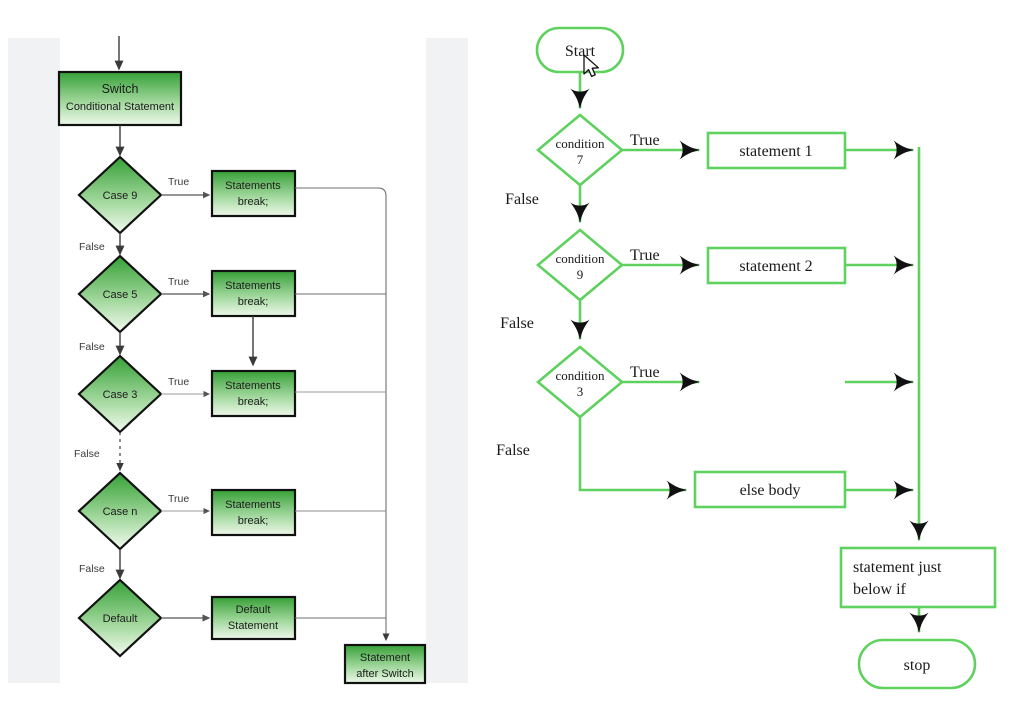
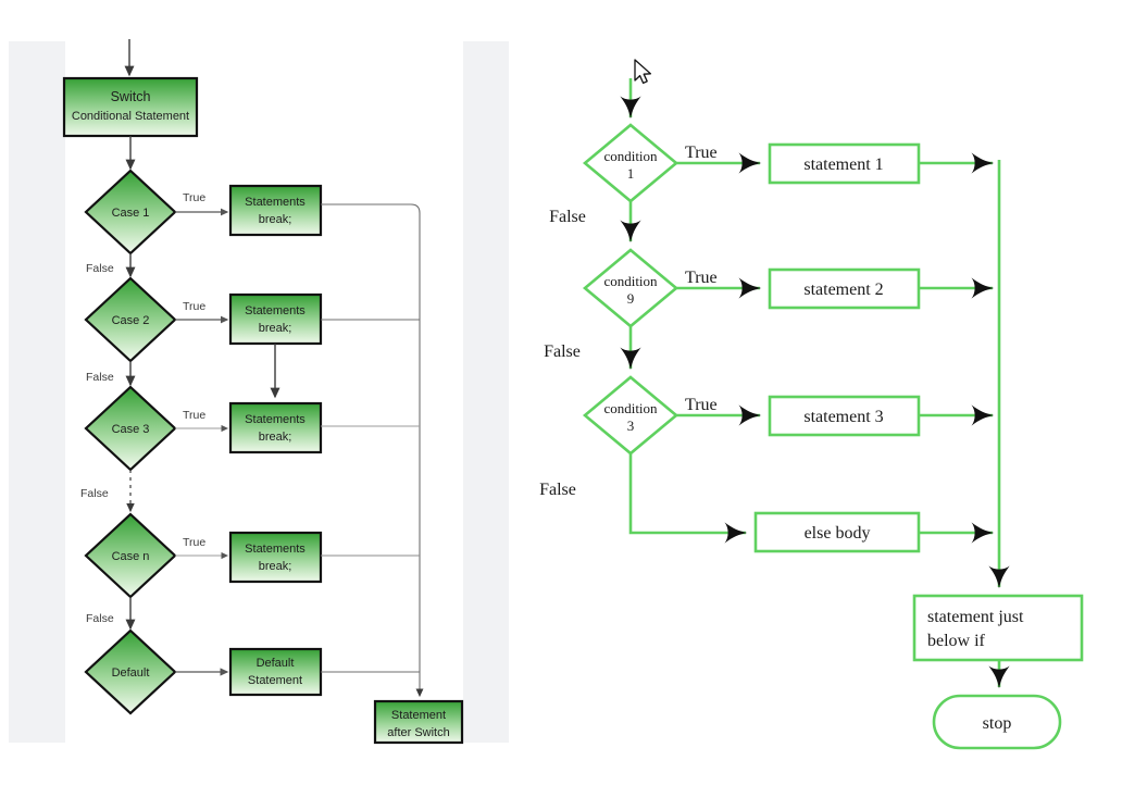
  Switch
  Conditional Statement
- Case 9
+ Case 1
  True
  Statements
  break;
  False
- Case 5
+ Case 2
  True
  Statements
  break;
  False
  Case 3
  True
  Statements
  break;
  False
  Case n
  True
  Statements
  break;
  False
  Default
  Default
  Statement
  Statement
  after Switch
- Start
  condition
- 7
+ 1
  True
  statement 1
  False
  condition
  9
  True
  statement 2
  False
  condition
  3
  True
+ statement 3
  False
  else body
  statement just
  below if
  stop
